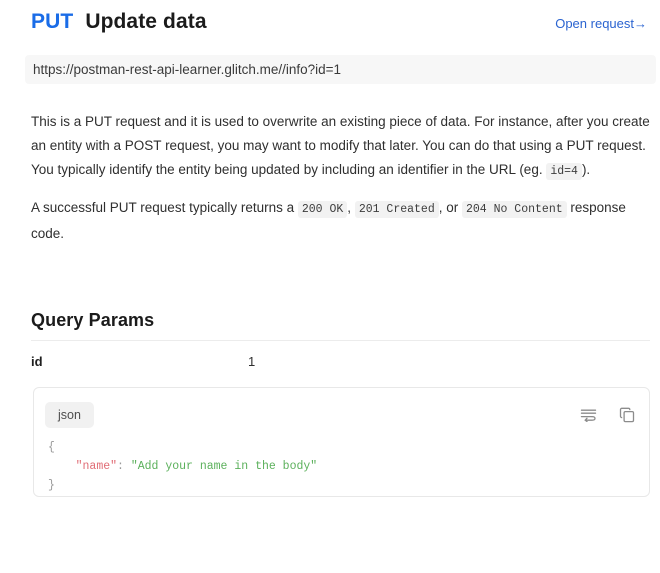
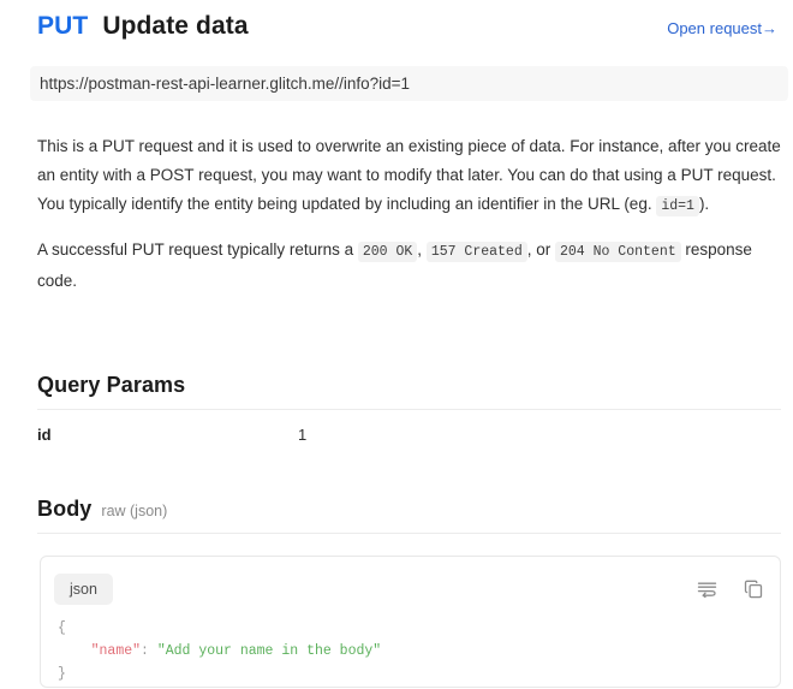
  PUT
  Update data
  Open request→
  https://postman-rest-api-learner.glitch.me//info?id=1
- This is a PUT request and it is used to overwrite an existing piece of data. For instance, after you create an entity with a POST request, you may want to modify that later. You can do that using a PUT request. You typically identify the entity being updated by including an identifier in the URL (eg. id=4 ).
+ This is a PUT request and it is used to overwrite an existing piece of data. For instance, after you create an entity with a POST request, you may want to modify that later. You can do that using a PUT request. You typically identify the entity being updated by including an identifier in the URL (eg. id=1 ).
- A successful PUT request typically returns a 200 OK , 201 Created , or 204 No Content response code.
+ A successful PUT request typically returns a 200 OK , 157 Created , or 204 No Content response code.
  Query Params
  id
  1
+ Body
+ raw (json)
  json
  {
  "name": "Add your name in the body"
  }
